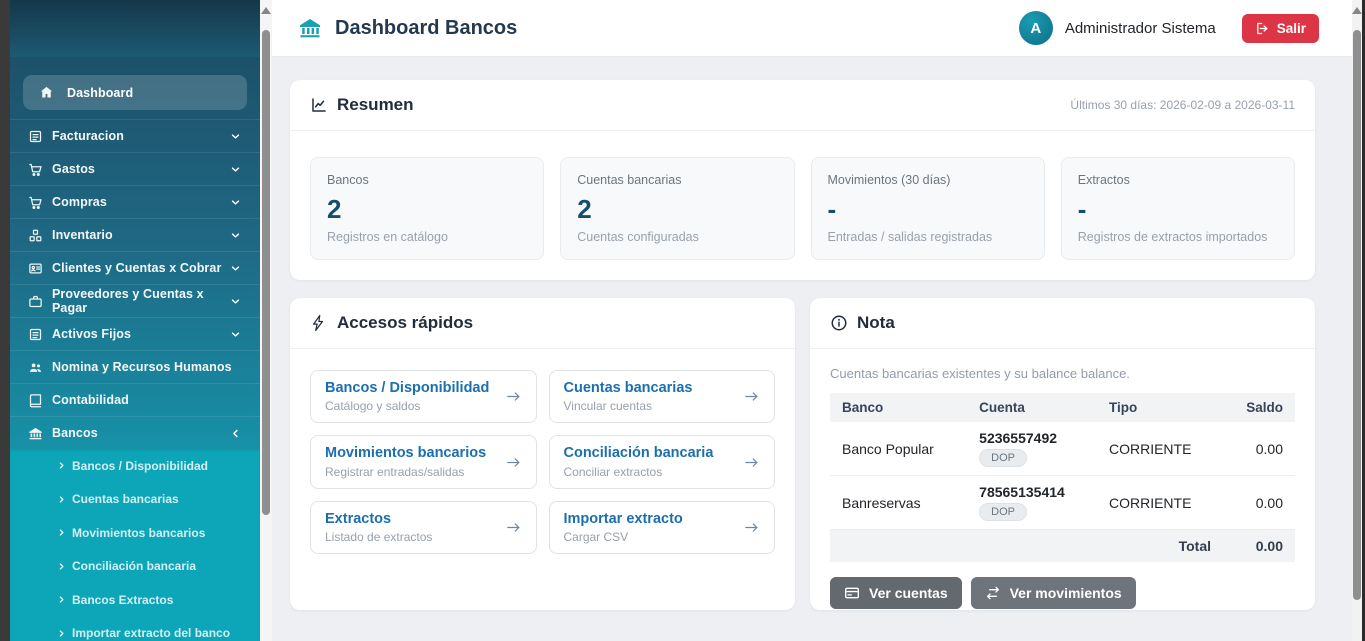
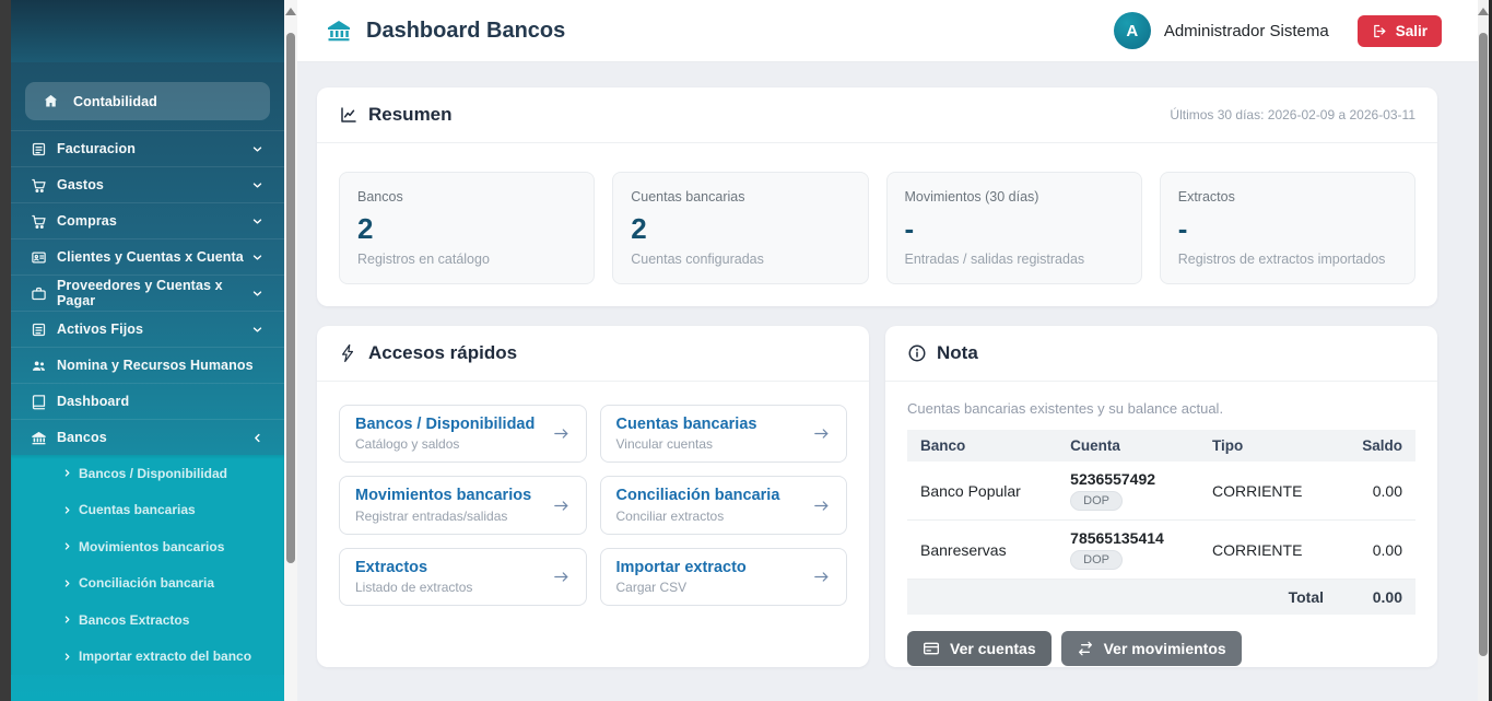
- Dashboard
+ Contabilidad
  Facturacion
  Gastos
  Compras
- Inventario
- Clientes y Cuentas x Cobrar
+ Clientes y Cuentas x Cuenta
  Proveedores y Cuentas x Pagar
  Activos Fijos
  Nomina y Recursos Humanos
- Contabilidad
+ Dashboard
  Bancos
  Bancos / Disponibilidad
  Cuentas bancarias
  Movimientos bancarios
  Conciliación bancaria
  Bancos Extractos
  Importar extracto del banco
  Dashboard Bancos
  A
  Administrador Sistema
  Salir
  Resumen
  Últimos 30 días: 2026-02-09 a 2026-03-11
  Bancos
  2
  Registros en catálogo
  Cuentas bancarias
  2
  Cuentas configuradas
  Movimientos (30 días)
  -
  Entradas / salidas registradas
  Extractos
  -
  Registros de extractos importados
  Accesos rápidos
  Bancos / Disponibilidad
  Catálogo y saldos
  Cuentas bancarias
  Vincular cuentas
  Movimientos bancarios
  Registrar entradas/salidas
  Conciliación bancaria
  Conciliar extractos
  Extractos
  Listado de extractos
  Importar extracto
  Cargar CSV
  Nota
- Cuentas bancarias existentes y su balance balance.
+ Cuentas bancarias existentes y su balance actual.
  Banco	Cuenta	Tipo	Saldo
  Banco Popular	5236557492DOP	CORRIENTE	0.00
  Banreservas	78565135414DOP	CORRIENTE	0.00
  		Total	0.00
  Ver cuentas
  Ver movimientos
